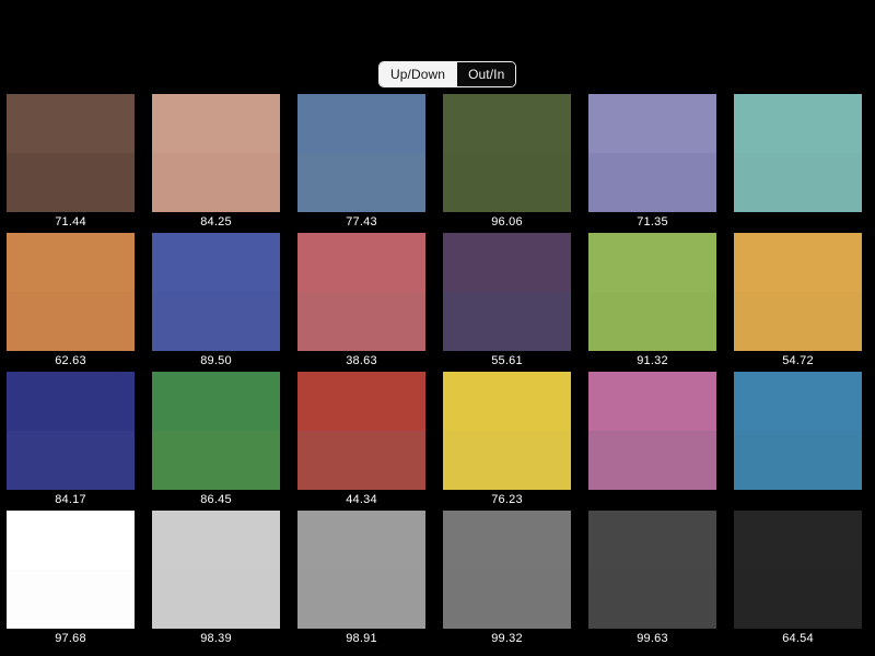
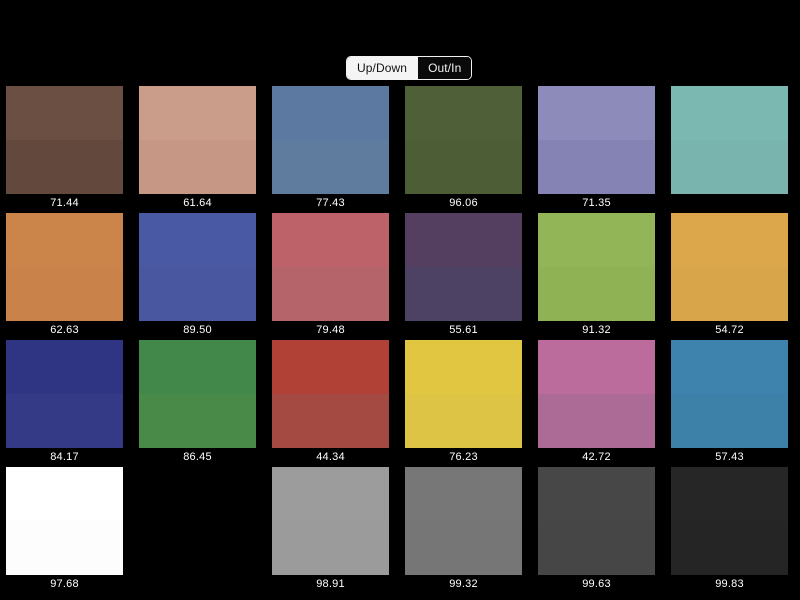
  Up/Down
  Out/In
  71.44
- 84.25
+ 61.64
  77.43
  96.06
  71.35
  62.63
  89.50
- 38.63
+ 79.48
  55.61
  91.32
  54.72
  84.17
  86.45
  44.34
  76.23
+ 42.72
+ 57.43
  97.68
- 98.39
  98.91
  99.32
  99.63
- 64.54
+ 99.83
